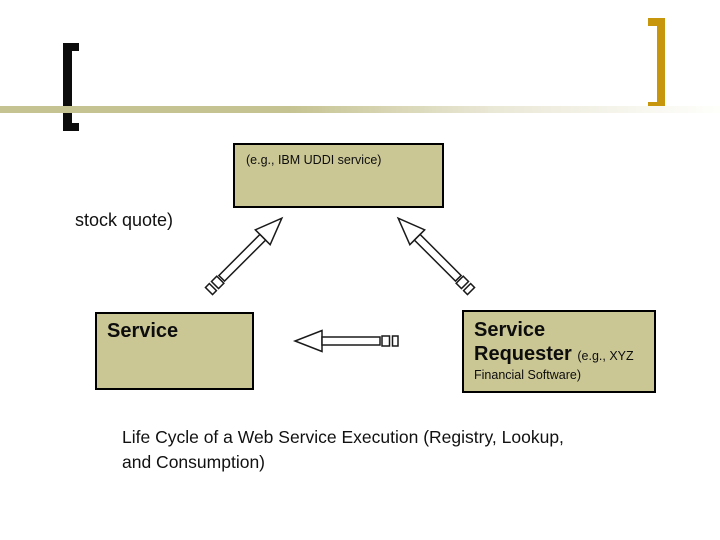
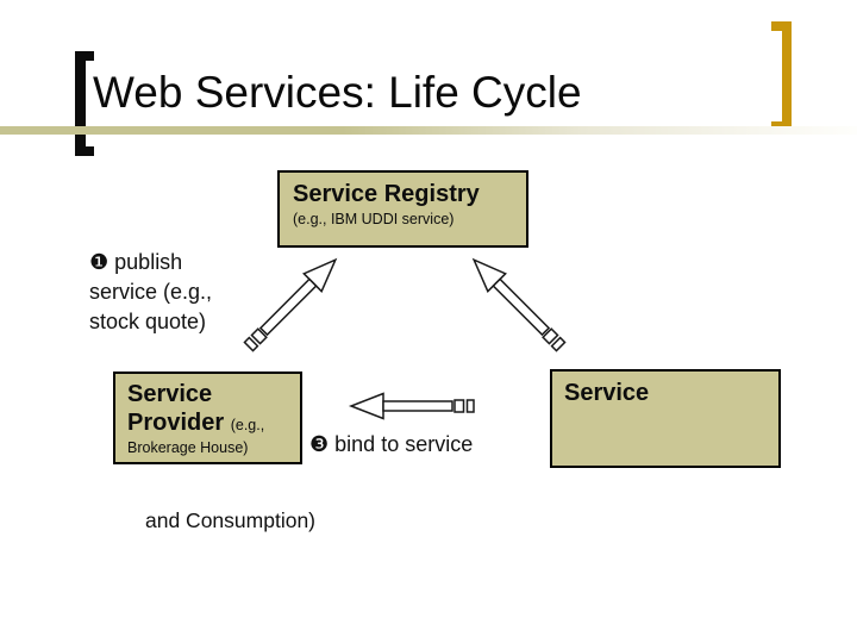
+ Web Services: Life Cycle
+ Service Registry
  (e.g., IBM UDDI service)
+ ❶ publish
+ service (e.g.,
  stock quote)
+ ❸ bind to service
  Service
+ Provider (e.g.,
+ Brokerage House)
  Service
- Requester (e.g., XYZ
- Financial Software)
- Life Cycle of a Web Service Execution (Registry, Lookup,
  and Consumption)
